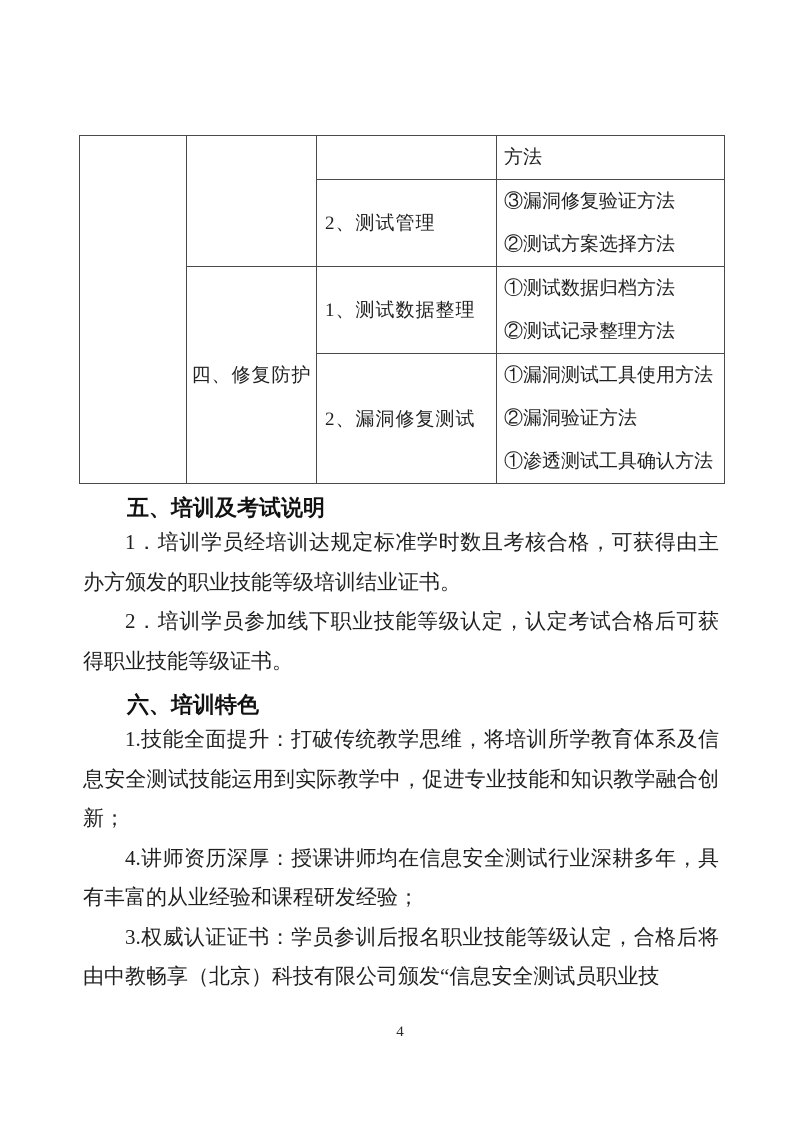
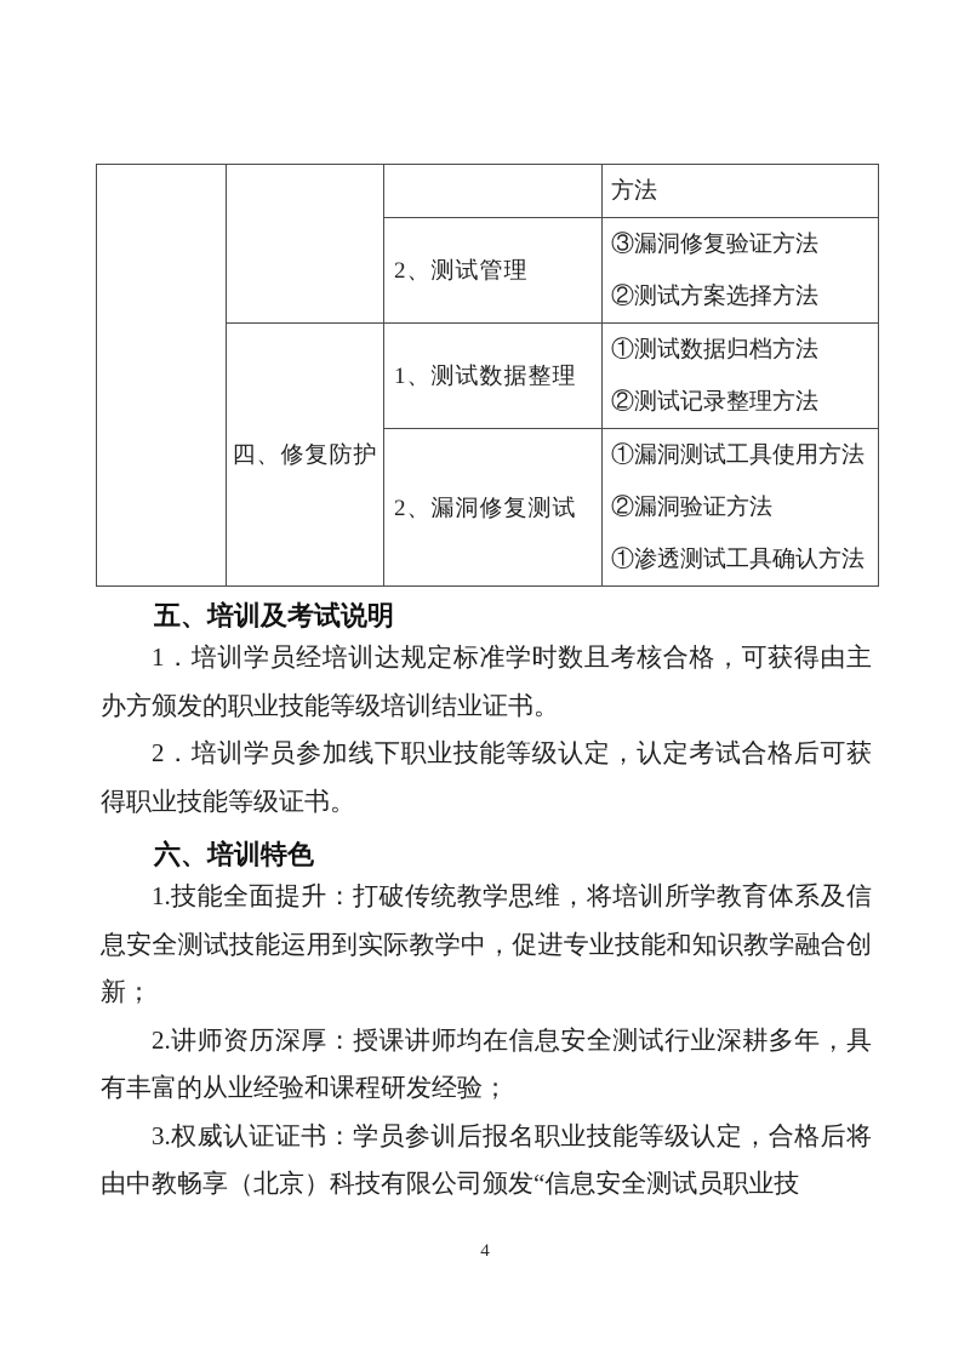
  			方法
  2、测试管理	③漏洞修复验证方法 ②测试方案选择方法
  四、修复防护	1、测试数据整理	①测试数据归档方法 ②测试记录整理方法
  2、漏洞修复测试	①漏洞测试工具使用方法 ②漏洞验证方法 ①渗透测试工具确认方法
  五、培训及考试说明
  1．培训学员经培训达规定标准学时数且考核合格，可获得由主办方颁发的职业技能等级培训结业证书。
  2．培训学员参加线下职业技能等级认定，认定考试合格后可获得职业技能等级证书。
  六、培训特色
  1.技能全面提升：打破传统教学思维，将培训所学教育体系及信息安全测试技能运用到实际教学中，促进专业技能和知识教学融合创新；
- 4.讲师资历深厚：授课讲师均在信息安全测试行业深耕多年，具有丰富的从业经验和课程研发经验；
+ 2.讲师资历深厚：授课讲师均在信息安全测试行业深耕多年，具有丰富的从业经验和课程研发经验；
  3.权威认证证书：学员参训后报名职业技能等级认定，合格后将由中教畅享（北京）科技有限公司颁发“信息安全测试员职业技
  4
